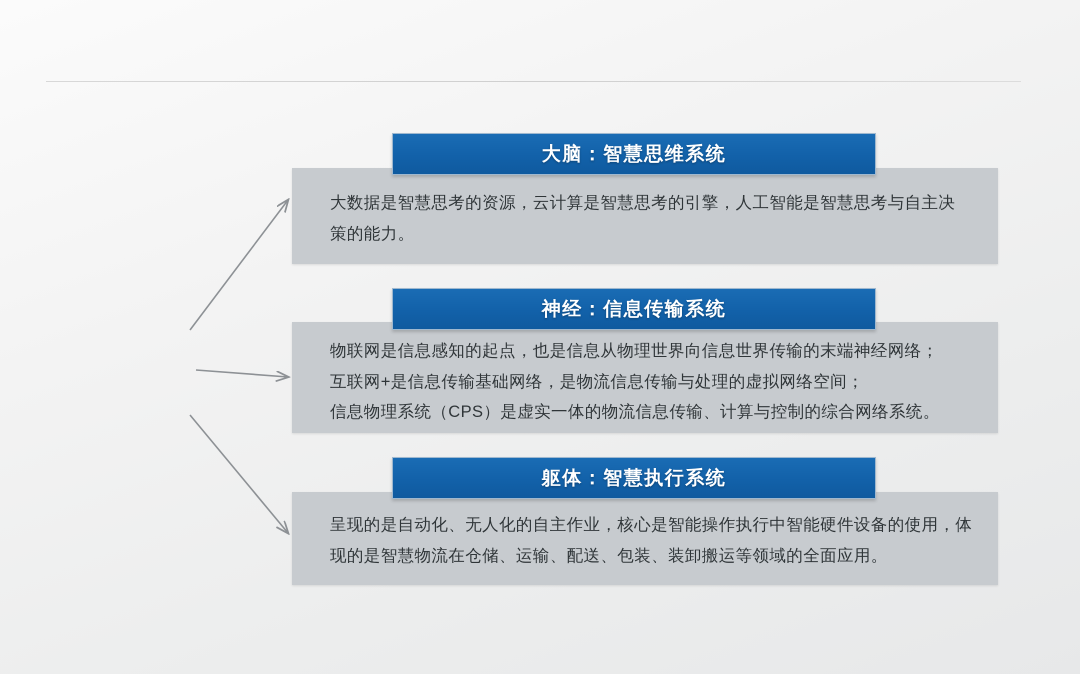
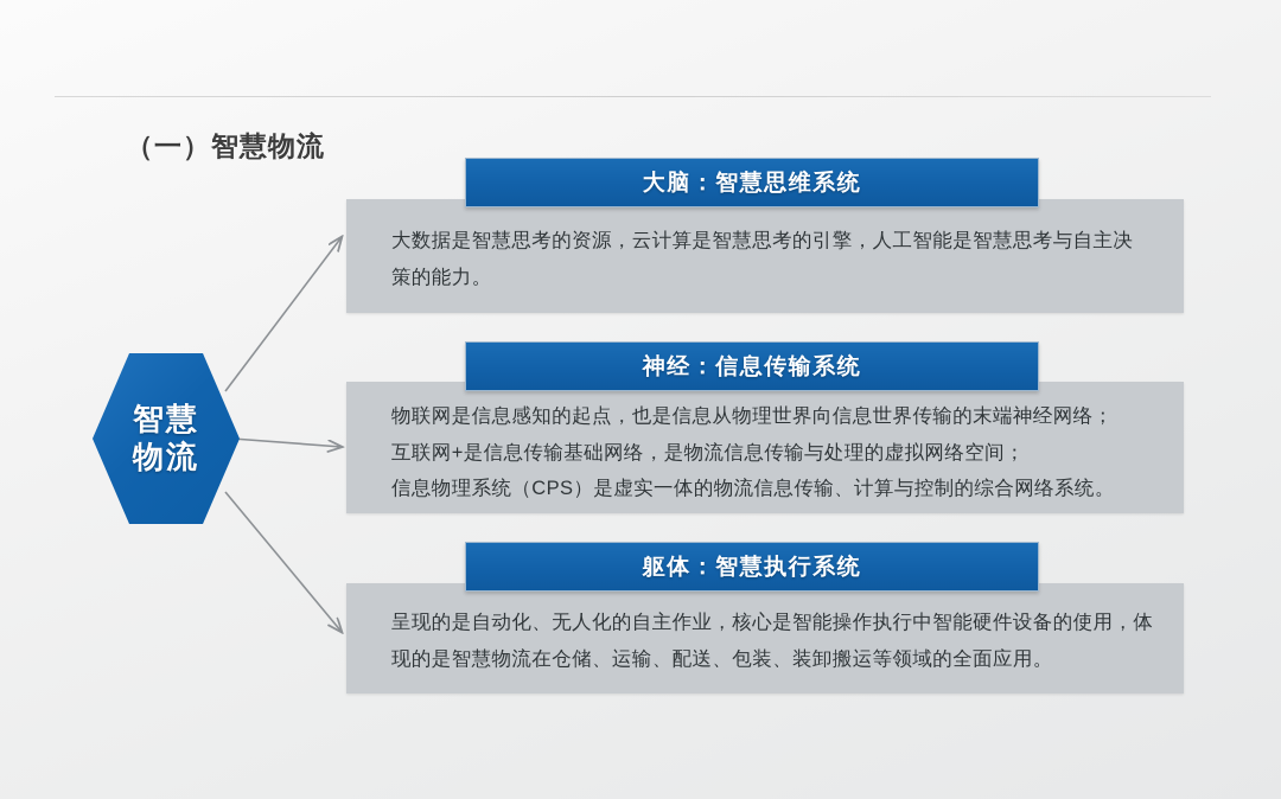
+ （一）智慧物流
+ 智慧
+ 物流
  大脑：智慧思维系统
  大数据是智慧思考的资源，云计算是智慧思考的引擎，人工智能是智慧思考与自主决策的能力。
  神经：信息传输系统
  物联网是信息感知的起点，也是信息从物理世界向信息世界传输的末端神经网络；
  互联网+是信息传输基础网络，是物流信息传输与处理的虚拟网络空间；
  信息物理系统（CPS）是虚实一体的物流信息传输、计算与控制的综合网络系统。
  躯体：智慧执行系统
  呈现的是自动化、无人化的自主作业，核心是智能操作执行中智能硬件设备的使用，体现的是智慧物流在仓储、运输、配送、包装、装卸搬运等领域的全面应用。
